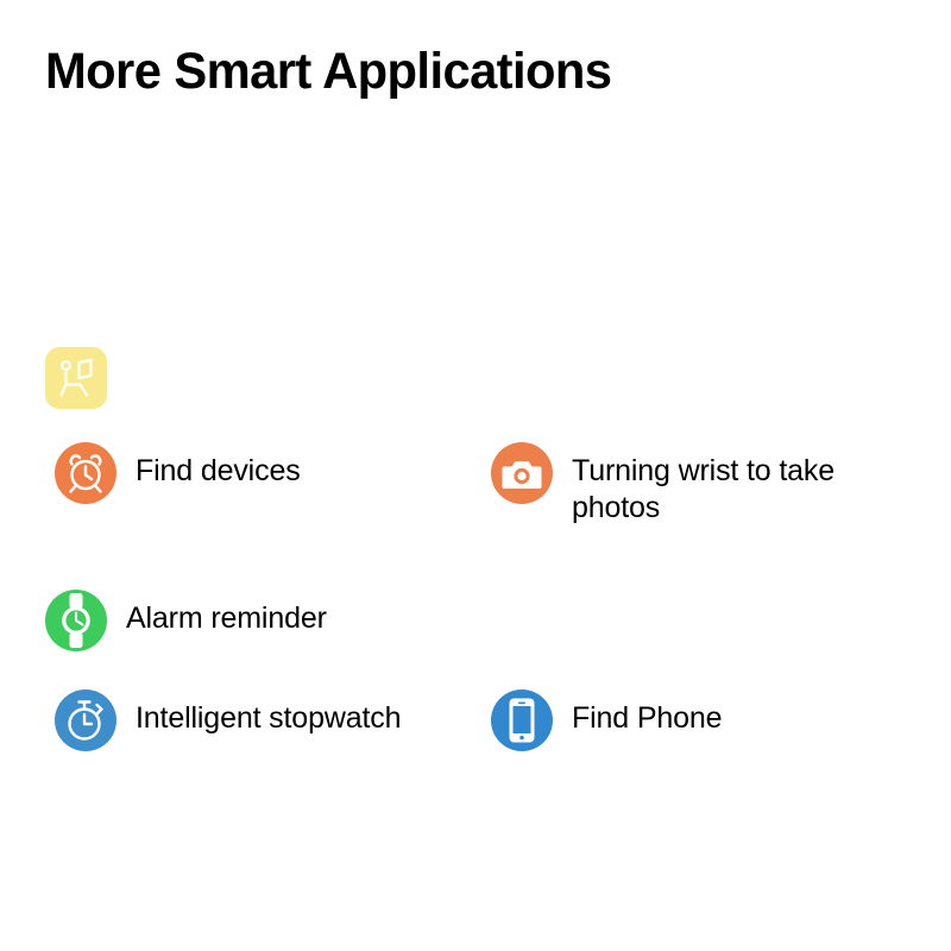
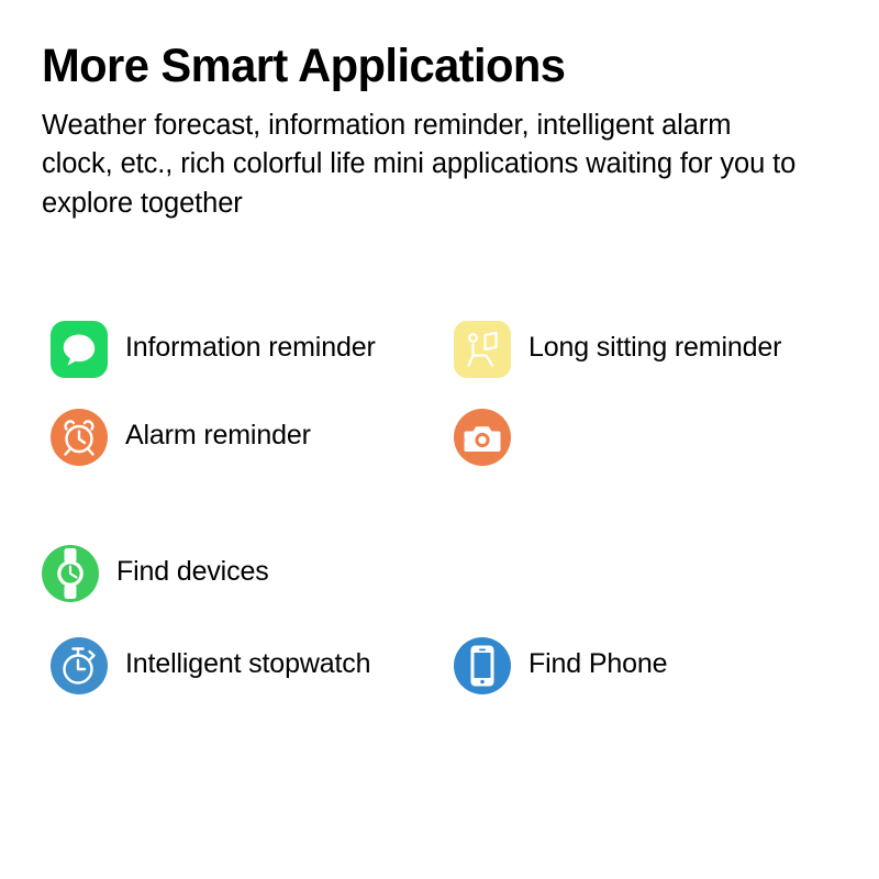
  More Smart Applications
+ Weather forecast, information reminder, intelligent alarm clock, etc., rich colorful life mini applications waiting for you to explore together
+ Information reminder
+ Long sitting reminder
- Find devices
+ Alarm reminder
- Turning wrist to take photos
- Alarm reminder
+ Find devices
  Intelligent stopwatch
  Find Phone
